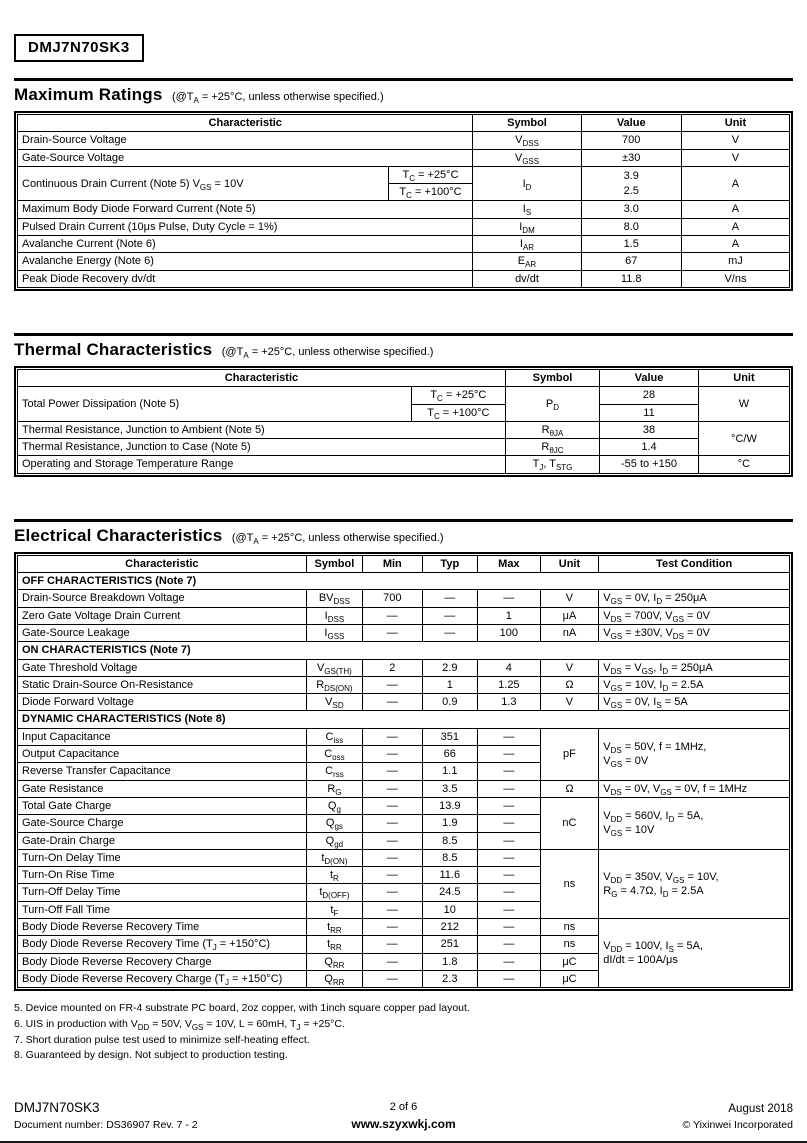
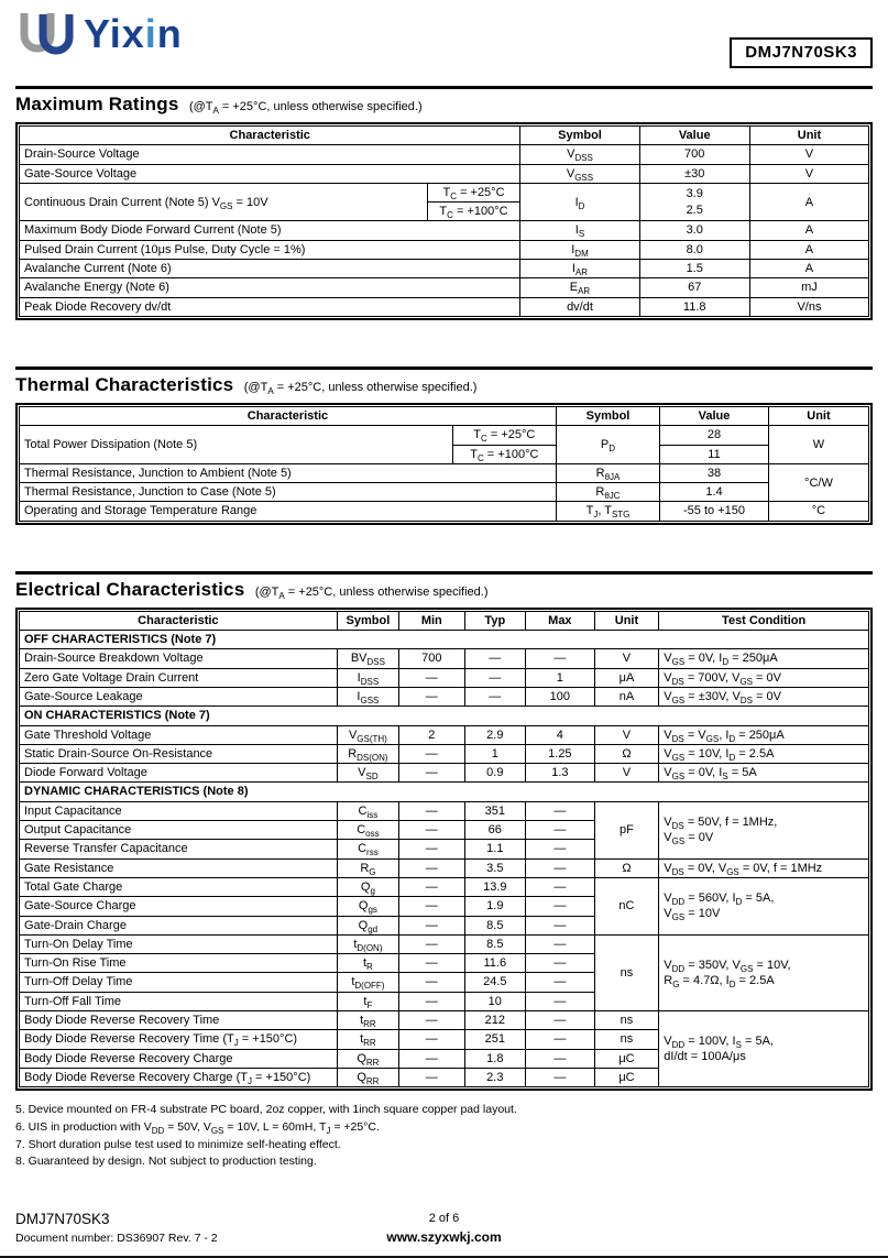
+ Yixin
  DMJ7N70SK3
  Maximum Ratings (@TA = +25°C, unless otherwise specified.)
  Characteristic	Symbol	Value	Unit
  Drain-Source Voltage	VDSS	700	V
  Gate-Source Voltage	VGSS	±30	V
  Continuous Drain Current (Note 5) VGS = 10V	TC = +25°C	ID	3.92.5	A
  TC = +100°C
  Maximum Body Diode Forward Current (Note 5)	IS	3.0	A
  Pulsed Drain Current (10μs Pulse, Duty Cycle = 1%)	IDM	8.0	A
  Avalanche Current (Note 6)	IAR	1.5	A
  Avalanche Energy (Note 6)	EAR	67	mJ
  Peak Diode Recovery dv/dt	dv/dt	11.8	V/ns
  Thermal Characteristics (@TA = +25°C, unless otherwise specified.)
  Characteristic	Symbol	Value	Unit
  Total Power Dissipation (Note 5)	TC = +25°C	PD	28	W
  TC = +100°C	11
  Thermal Resistance, Junction to Ambient (Note 5)	RθJA	38	°C/W
  Thermal Resistance, Junction to Case (Note 5)	RθJC	1.4
  Operating and Storage Temperature Range	TJ, TSTG	-55 to +150	°C
  Electrical Characteristics (@TA = +25°C, unless otherwise specified.)
  Characteristic	Symbol	Min	Typ	Max	Unit	Test Condition
  OFF CHARACTERISTICS (Note 7)
  Drain-Source Breakdown Voltage	BVDSS	700	—	—	V	VGS = 0V, ID = 250μA
  Zero Gate Voltage Drain Current	IDSS	—	—	1	μA	VDS = 700V, VGS = 0V
  Gate-Source Leakage	IGSS	—	—	100	nA	VGS = ±30V, VDS = 0V
  ON CHARACTERISTICS (Note 7)
  Gate Threshold Voltage	VGS(TH)	2	2.9	4	V	VDS = VGS, ID = 250μA
  Static Drain-Source On-Resistance	RDS(ON)	—	1	1.25	Ω	VGS = 10V, ID = 2.5A
  Diode Forward Voltage	VSD	—	0.9	1.3	V	VGS = 0V, IS = 5A
  DYNAMIC CHARACTERISTICS (Note 8)
  Input Capacitance	Ciss	—	351	—	pF	VDS = 50V, f = 1MHz,VGS = 0V
  Output Capacitance	Coss	—	66	—
  Reverse Transfer Capacitance	Crss	—	1.1	—
  Gate Resistance	RG	—	3.5	—	Ω	VDS = 0V, VGS = 0V, f = 1MHz
  Total Gate Charge	Qg	—	13.9	—	nC	VDD = 560V, ID = 5A,VGS = 10V
  Gate-Source Charge	Qgs	—	1.9	—
  Gate-Drain Charge	Qgd	—	8.5	—
  Turn-On Delay Time	tD(ON)	—	8.5	—	ns	VDD = 350V, VGS = 10V,RG = 4.7Ω, ID = 2.5A
  Turn-On Rise Time	tR	—	11.6	—
  Turn-Off Delay Time	tD(OFF)	—	24.5	—
  Turn-Off Fall Time	tF	—	10	—
  Body Diode Reverse Recovery Time	tRR	—	212	—	ns	VDD = 100V, IS = 5A,dI/dt = 100A/μs
  Body Diode Reverse Recovery Time (TJ = +150°C)	tRR	—	251	—	ns
  Body Diode Reverse Recovery Charge	QRR	—	1.8	—	μC
  Body Diode Reverse Recovery Charge (TJ = +150°C)	QRR	—	2.3	—	μC
  5. Device mounted on FR-4 substrate PC board, 2oz copper, with 1inch square copper pad layout.
  6. UIS in production with VDD = 50V, VGS = 10V, L = 60mH, TJ = +25°C.
  7. Short duration pulse test used to minimize self-heating effect.
  8. Guaranteed by design. Not subject to production testing.
  DMJ7N70SK3
  Document number: DS36907 Rev. 7 - 2
  2 of 6
  www.szyxwkj.com
- August 2018
- © Yixinwei Incorporated
